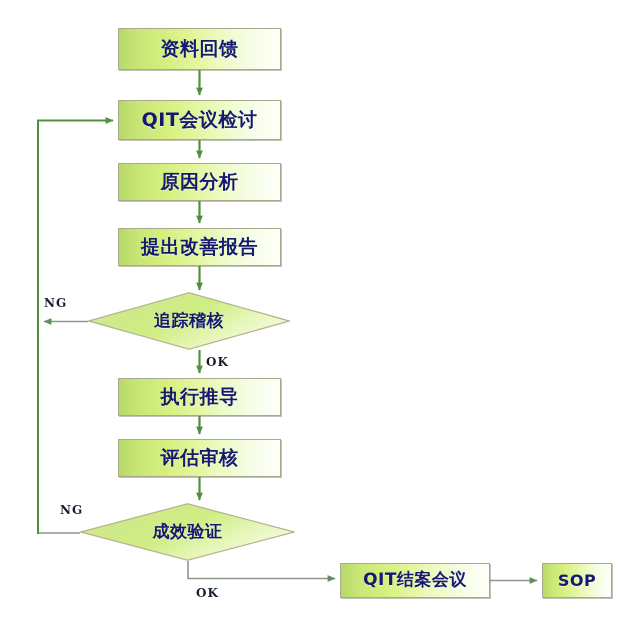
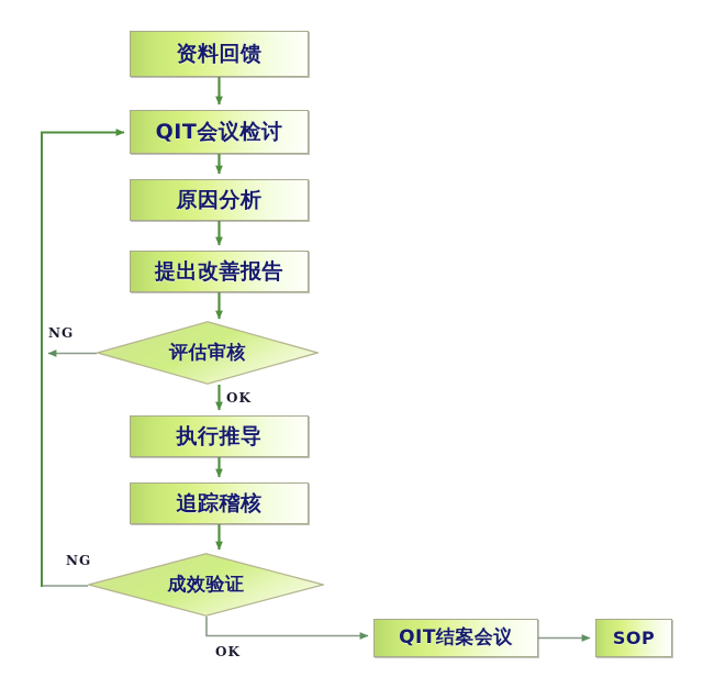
  资料回馈
  QIT会议检讨
  原因分析
  提出改善报告
- 追踪稽核
+ 评估审核
  执行推导
- 评估审核
+ 追踪稽核
  成效验证
  QIT结案会议
  SOP
  NG
  OK
  NG
  OK
